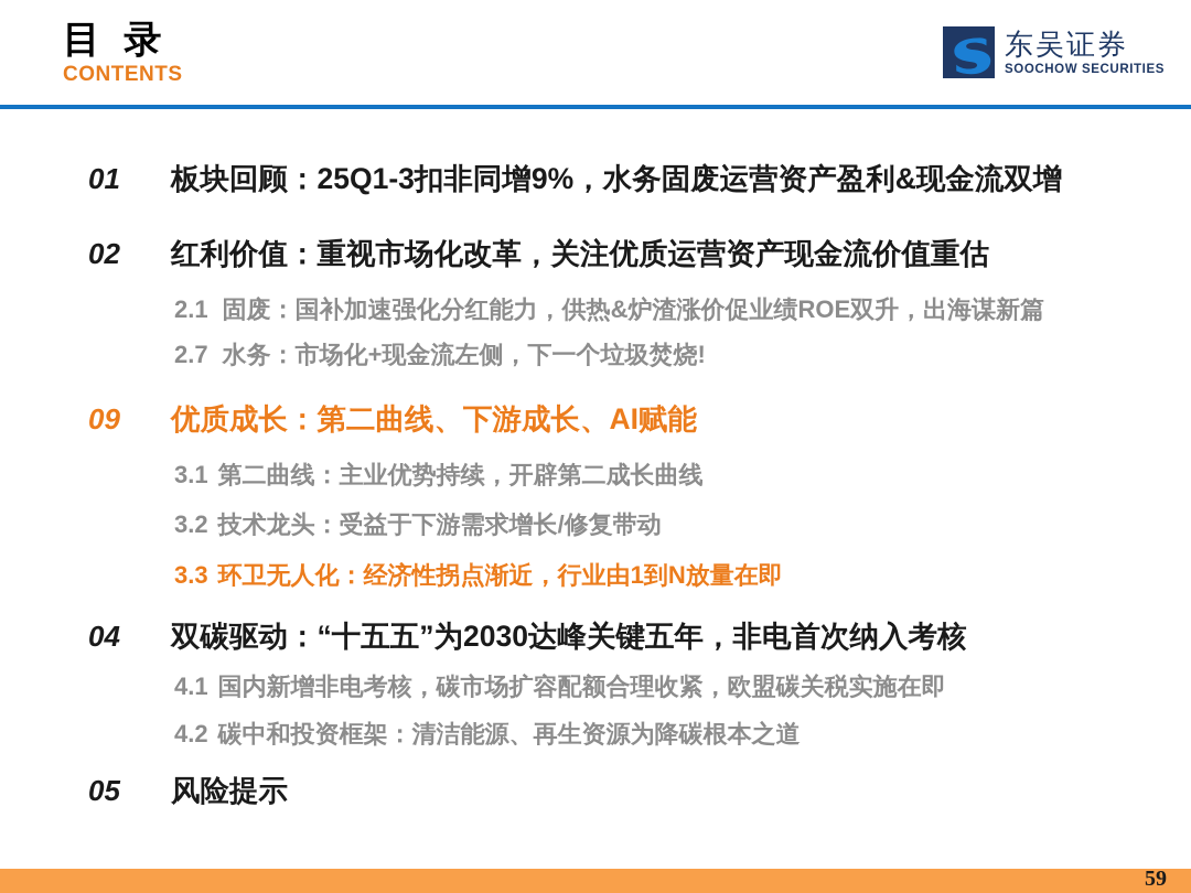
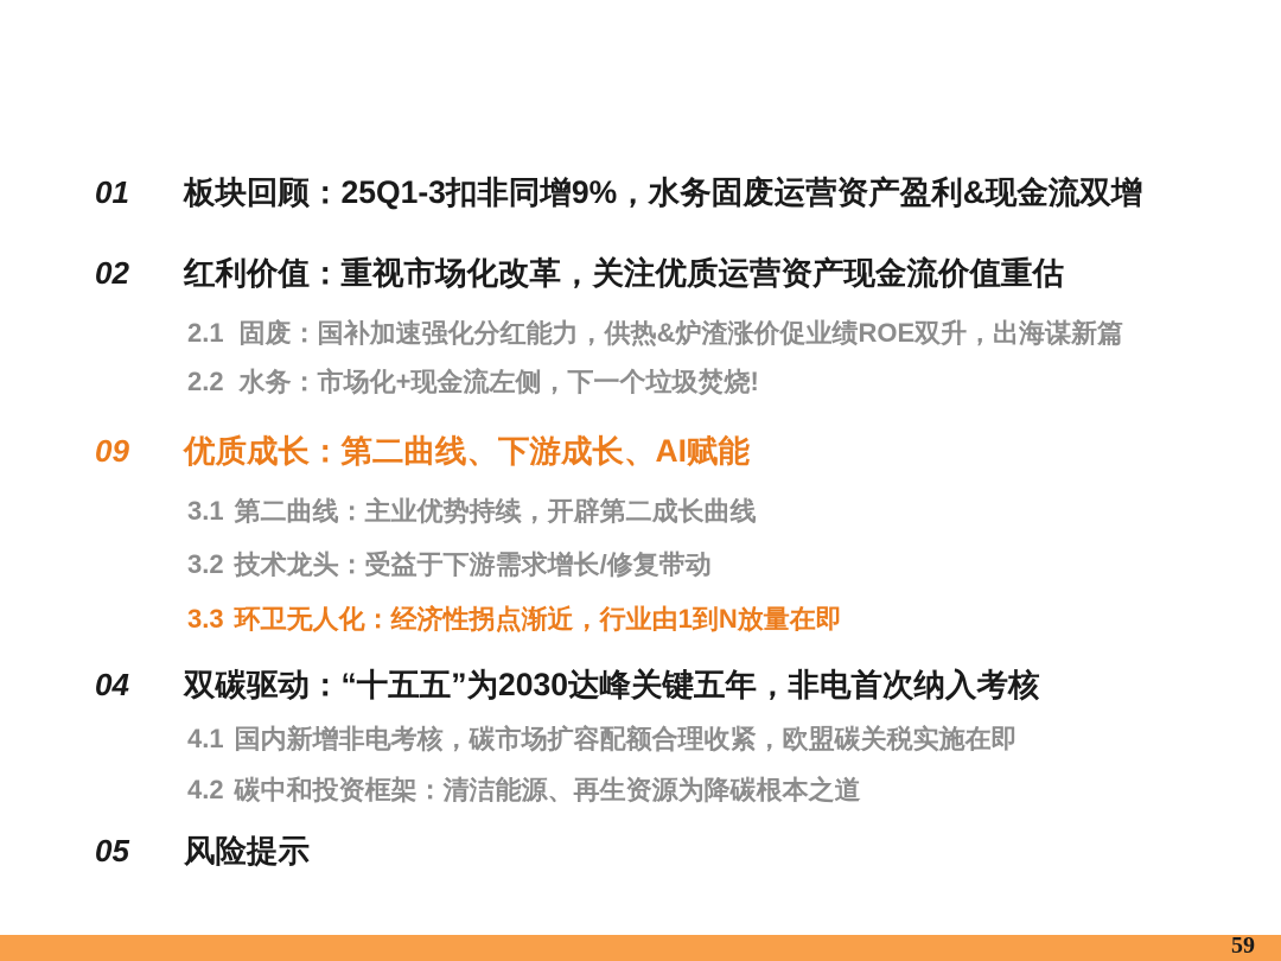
- 目 录
- CONTENTS
- 东吴证券
- SOOCHOW SECURITIES
  01
  板块回顾：25Q1-3扣非同增9%，水务固废运营资产盈利&现金流双增
  02
  红利价值：重视市场化改革，关注优质运营资产现金流价值重估
  2.1
  固废：国补加速强化分红能力，供热&炉渣涨价促业绩ROE双升，出海谋新篇
- 2.7
+ 2.2
  水务：市场化+现金流左侧，下一个垃圾焚烧!
  09
  优质成长：第二曲线、下游成长、AI赋能
  3.1
  第二曲线：主业优势持续，开辟第二成长曲线
  3.2
  技术龙头：受益于下游需求增长/修复带动
  3.3
  环卫无人化：经济性拐点渐近，行业由1到N放量在即
  04
  双碳驱动：“十五五”为2030达峰关键五年，非电首次纳入考核
  4.1
  国内新增非电考核，碳市场扩容配额合理收紧，欧盟碳关税实施在即
  4.2
  碳中和投资框架：清洁能源、再生资源为降碳根本之道
  05
  风险提示
  59
